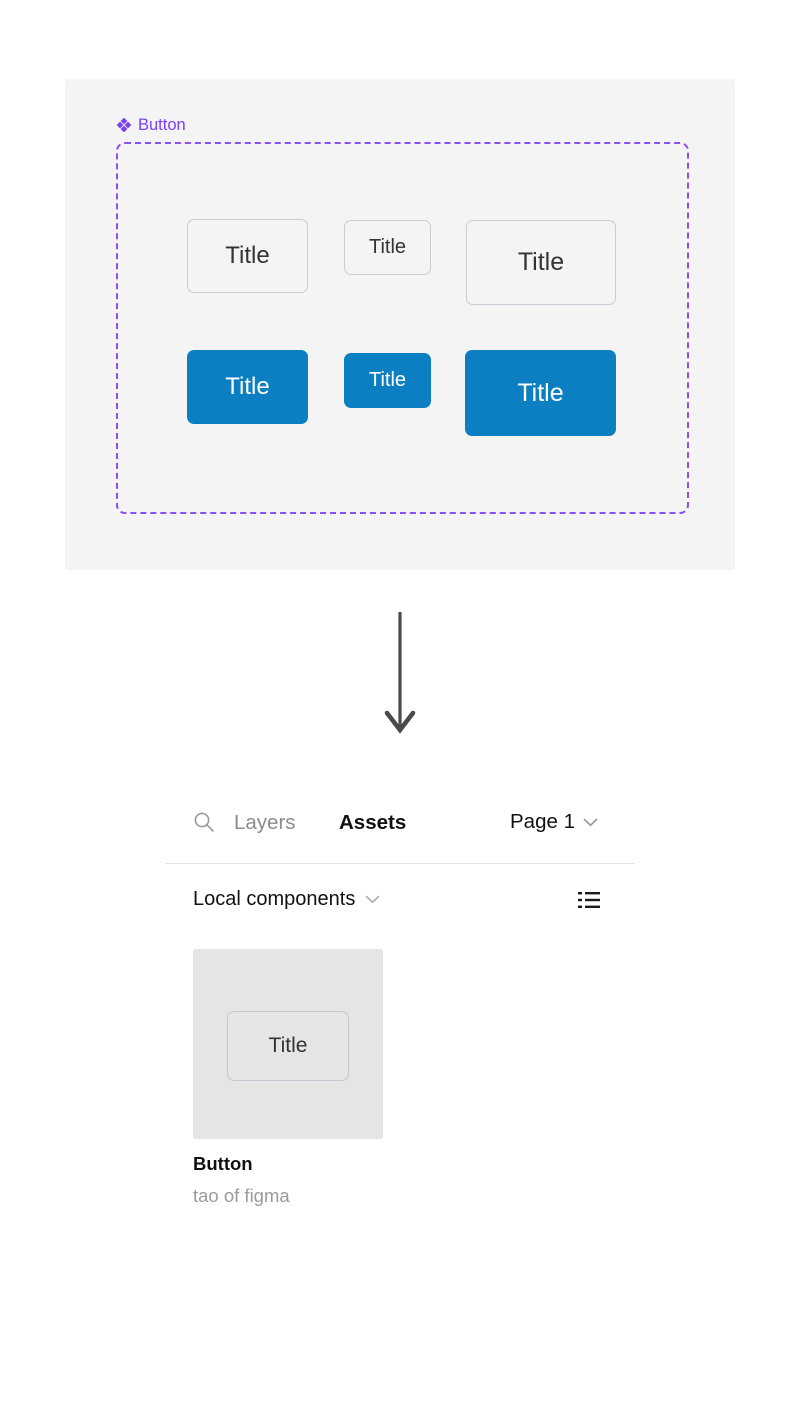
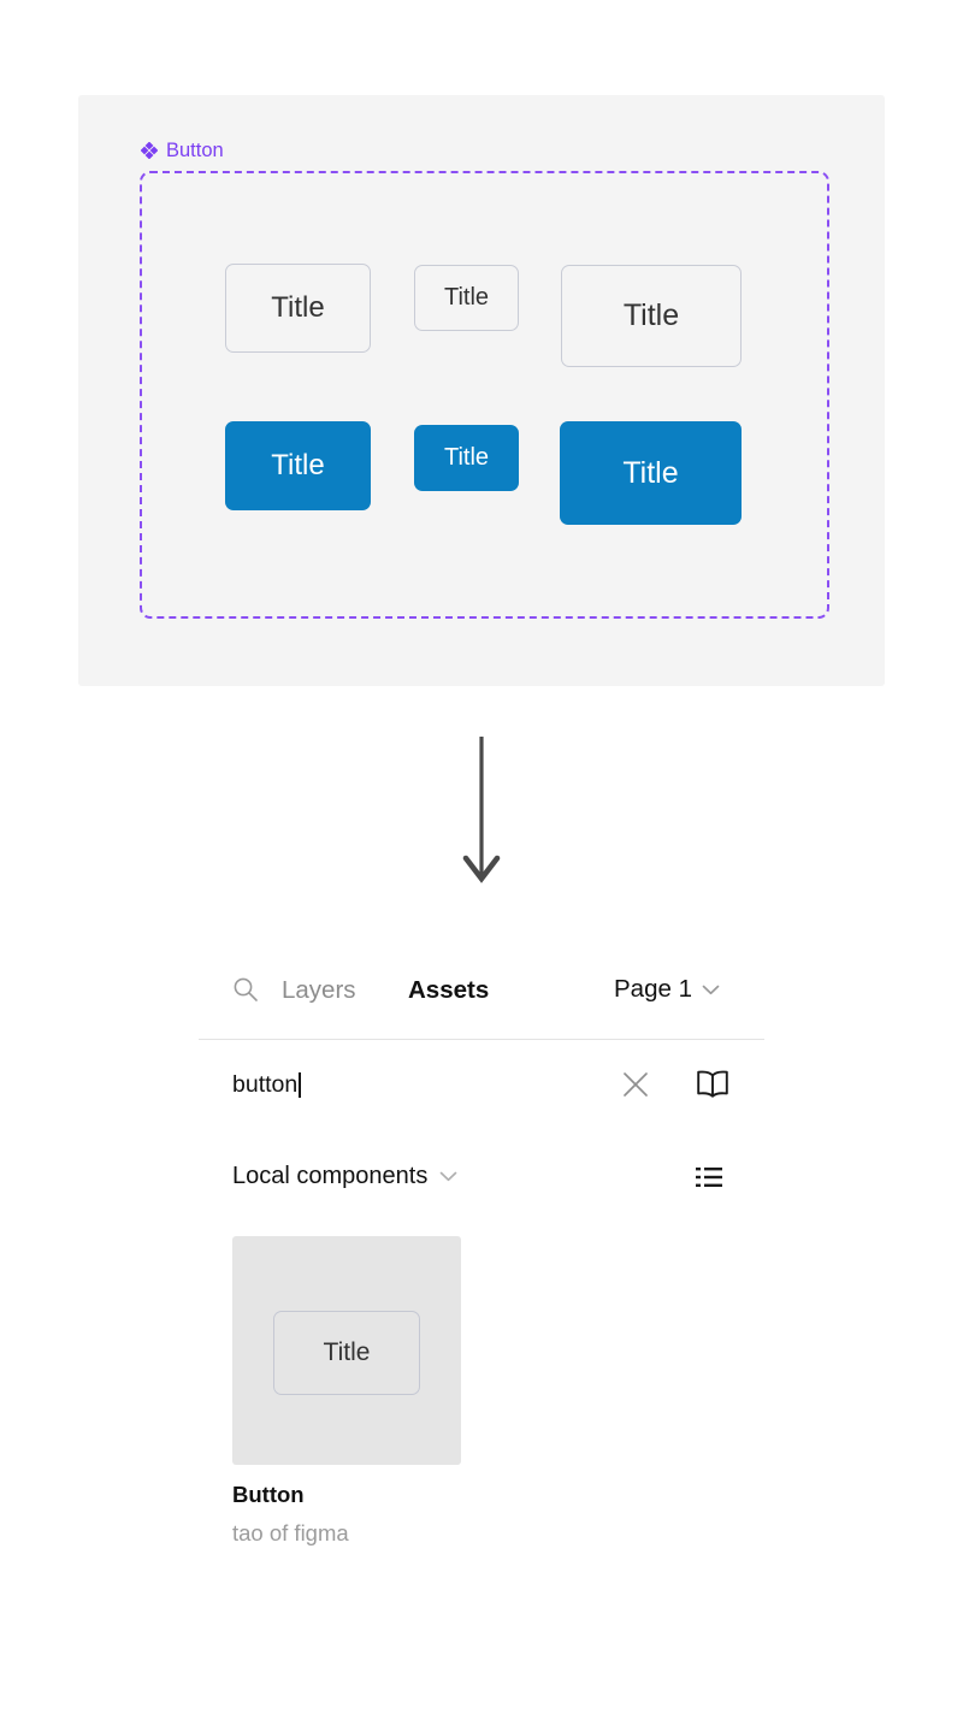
  Button
  Title
  Title
  Title
  Title
  Title
  Title
  Layers
  Assets
  Page 1
+ button
  Local components
  Title
  Button
  tao of figma
